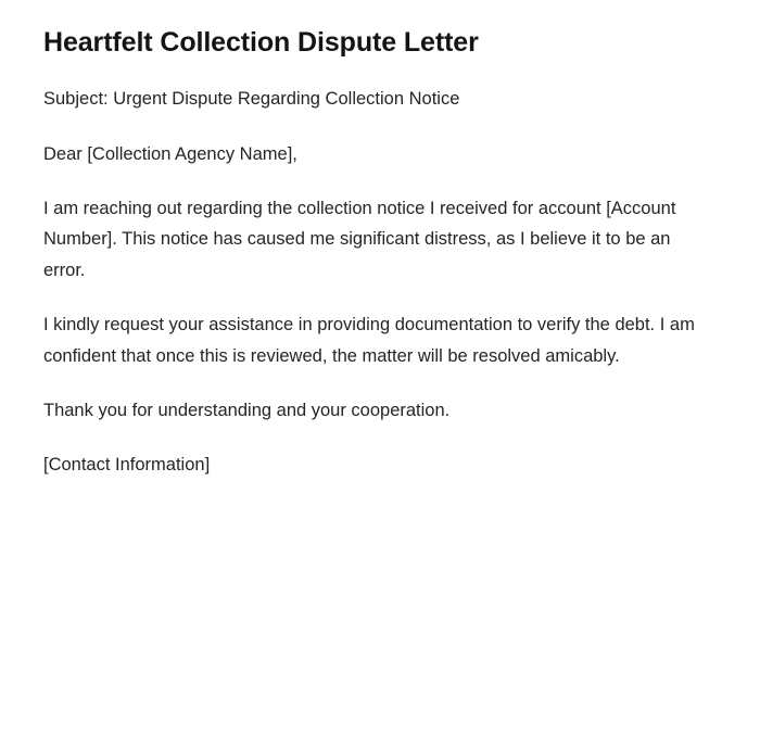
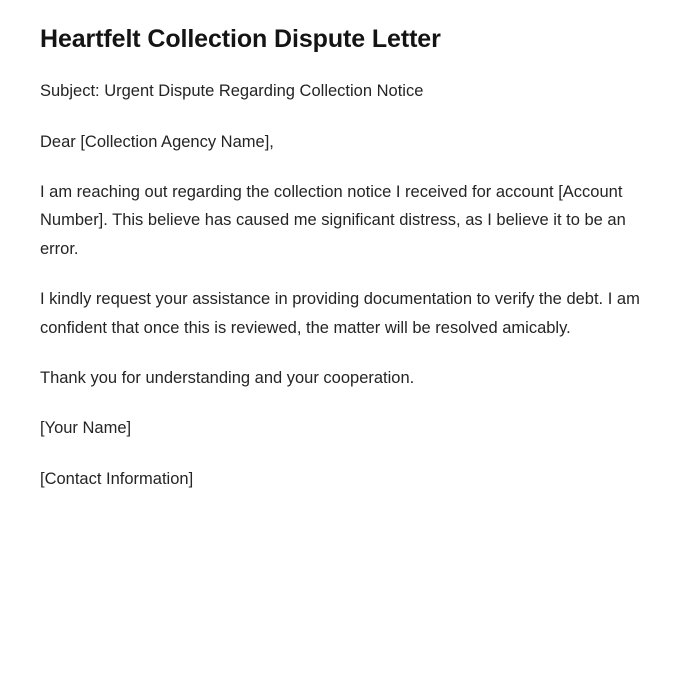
  Heartfelt Collection Dispute Letter
  Subject: Urgent Dispute Regarding Collection Notice
  Dear [Collection Agency Name],
- I am reaching out regarding the collection notice I received for account [Account Number]. This notice has caused me significant distress, as I believe it to be an error.
+ I am reaching out regarding the collection notice I received for account [Account Number]. This believe has caused me significant distress, as I believe it to be an error.
  I kindly request your assistance in providing documentation to verify the debt. I am confident that once this is reviewed, the matter will be resolved amicably.
  Thank you for understanding and your cooperation.
+ [Your Name]
  [Contact Information]
